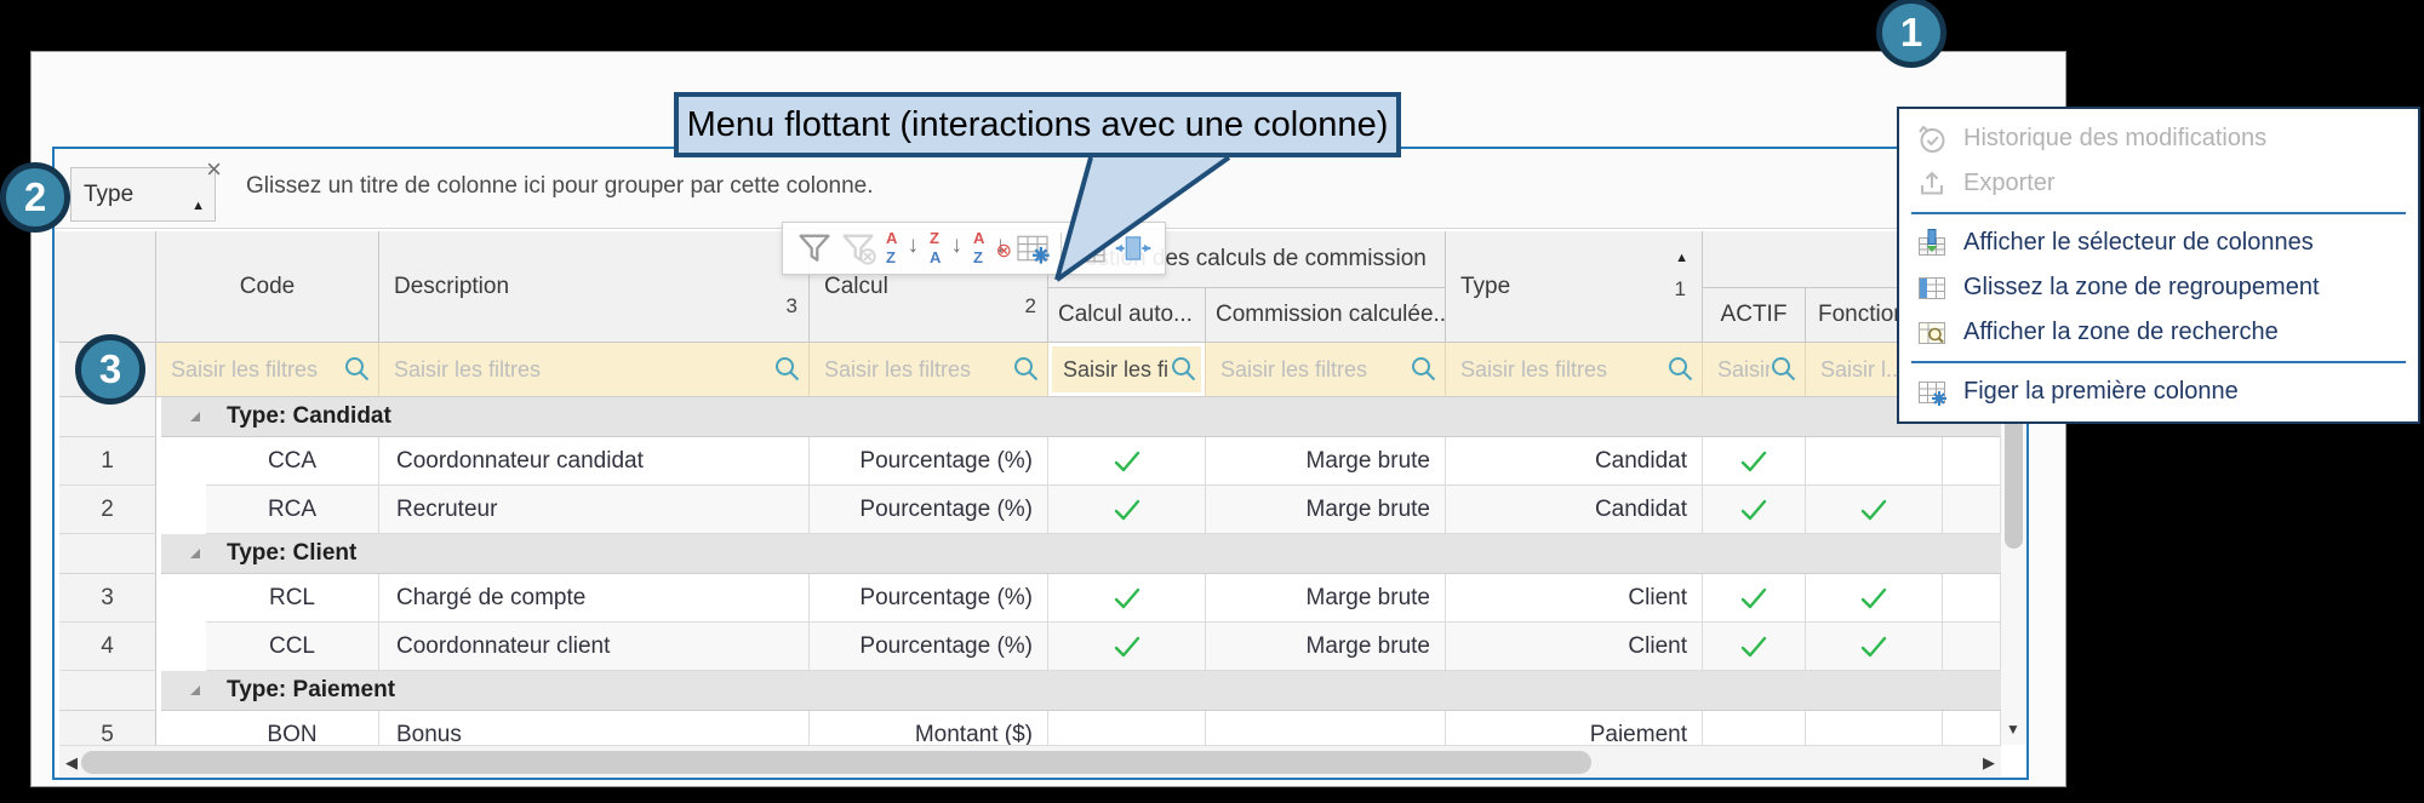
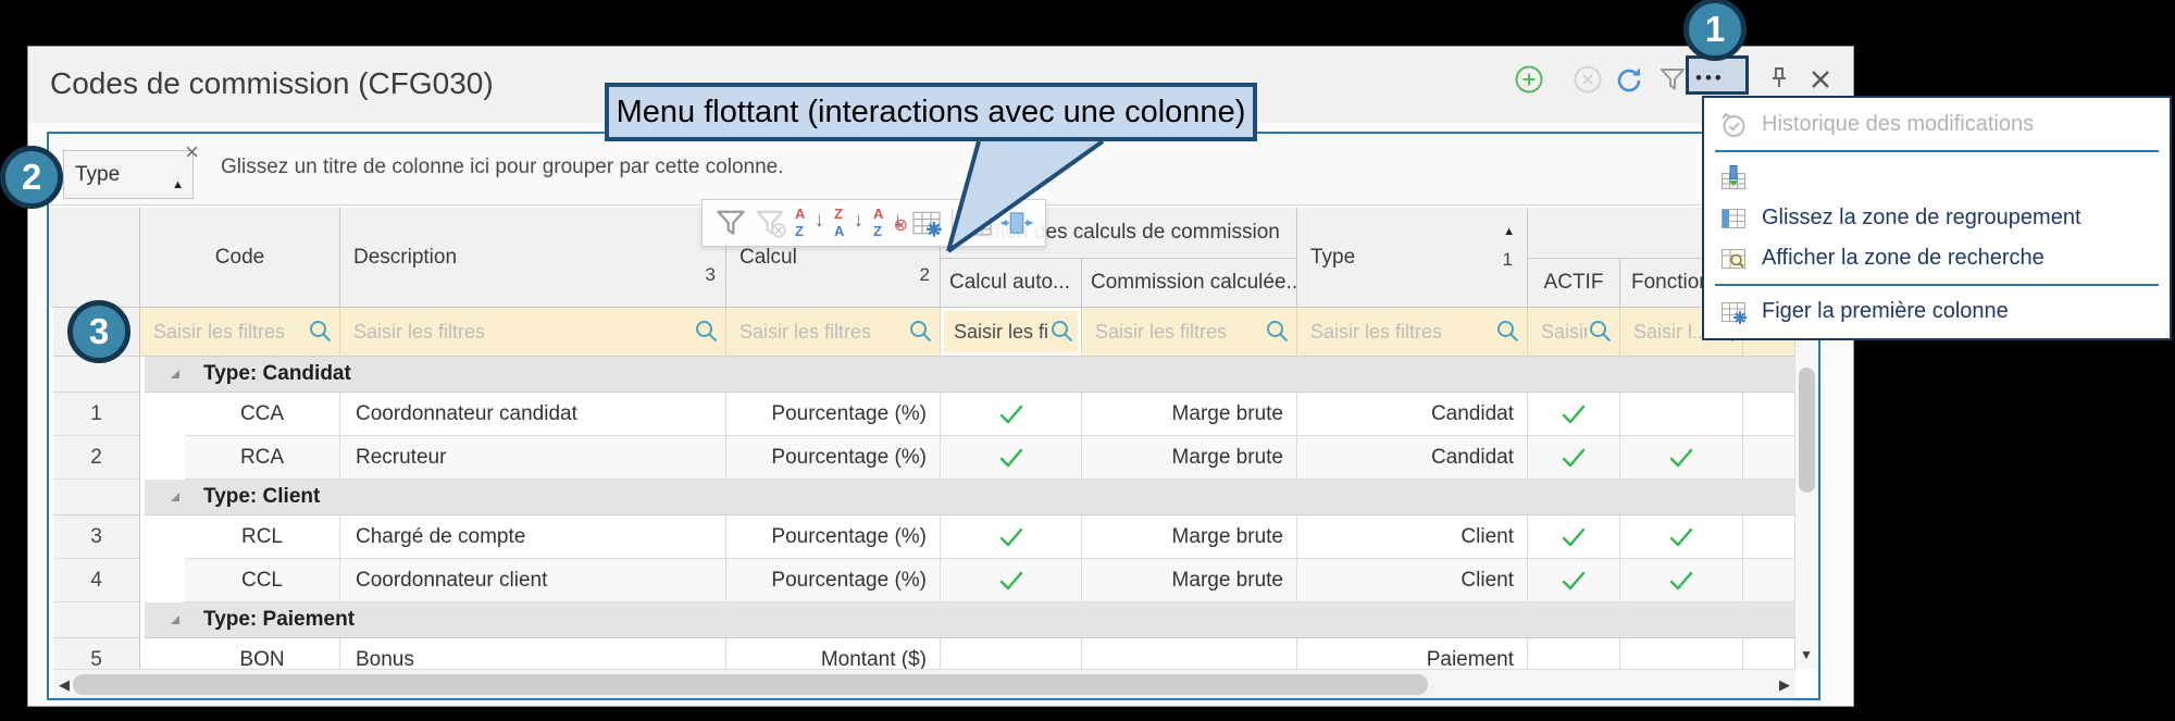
+ Codes de commission (CFG030)
+ •••
  Type
  ×
  ▲
  Glissez un titre de colonne ici pour grouper par cette colonne.
  Code
  Description
  3
  Calcul
  2
  es calculs de commission
  Calcul auto...
  Commission calculée..
  Type
  ▲
  1
  ACTIF
  Fonctio
  Saisir les filtres
  Saisir les filtres
  Saisir les filtres
  Saisir les fi
  Saisir les filtres
  Saisir les filtres
  Saisir l..
  Type: Candidat
  1
  CCA
  Coordonnateur candidat
  Pourcentage (%)
  Marge brute
  Candidat
  2
  RCA
  Recruteur
  Pourcentage (%)
  Marge brute
  Candidat
  Type: Client
  3
  RCL
  Chargé de compte
  Pourcentage (%)
  Marge brute
  Client
  4
  CCL
  Coordonnateur client
  Pourcentage (%)
  Marge brute
  Client
  Type: Paiement
  5
  BON
  Bonus
  Montant ($)
  Paiement
  ◀
  ▶
  ▼
  A
  Z
  ↓
  Z
  A
  ↓
  A
  Z
  ↓
  ⊗
  Menu flottant (interactions avec une colonne)
  Historique des modifications
- Exporter
- Afficher le sélecteur de colonnes
  Glissez la zone de regroupement
  Afficher la zone de recherche
  Figer la première colonne
  1
  2
  3
